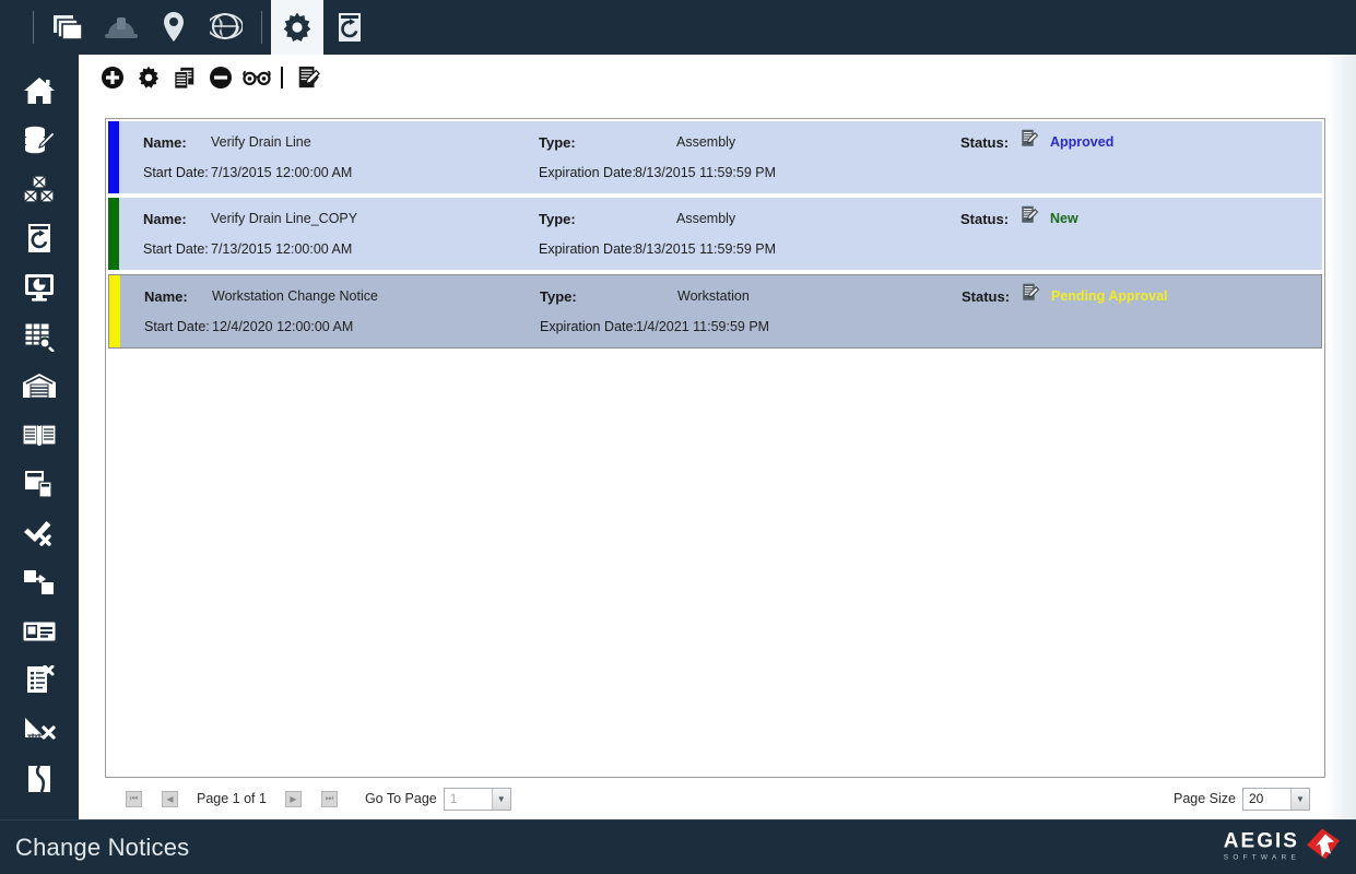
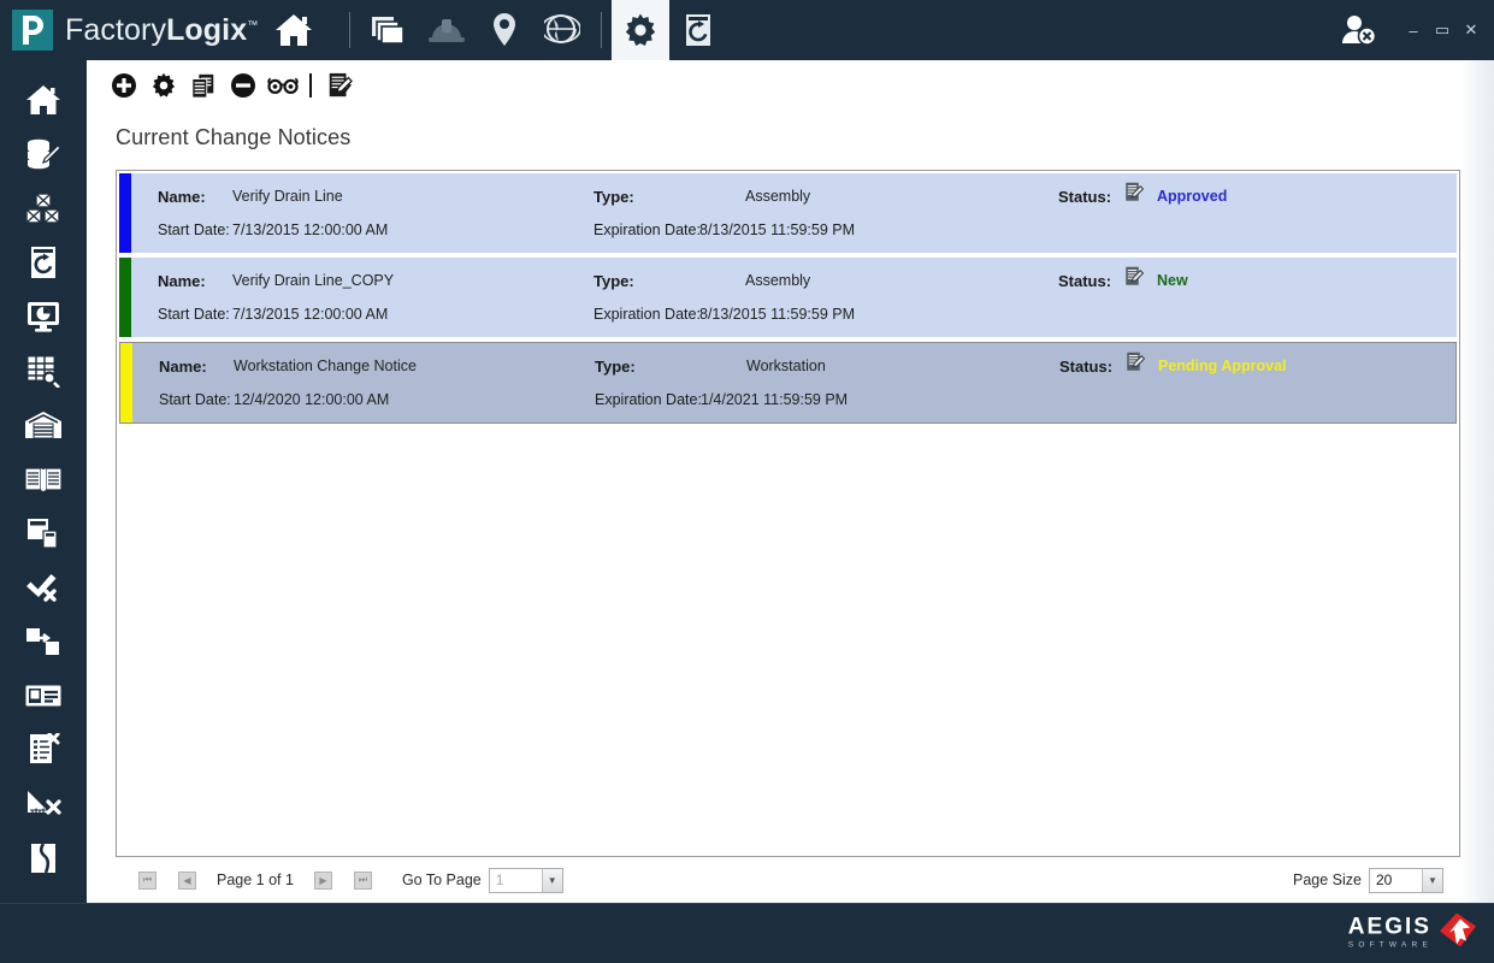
+ FactoryLogix™
+ –
+ ▭
+ ✕
+ Current Change Notices
  Name:
  Verify Drain Line
  Type:
  Assembly
  Status:
  Approved
  Start Date:
  7/13/2015 12:00:00 AM
  Expiration Date:
  8/13/2015 11:59:59 PM
  Name:
  Verify Drain Line_COPY
  Type:
  Assembly
  Status:
  New
  Start Date:
  7/13/2015 12:00:00 AM
  Expiration Date:
  8/13/2015 11:59:59 PM
  Name:
  Workstation Change Notice
  Type:
  Workstation
  Status:
  Pending Approval
  Start Date:
  12/4/2020 12:00:00 AM
  Expiration Date:
  1/4/2021 11:59:59 PM
  ⏮
  ◀
  Page 1 of 1
  ▶
  ⏭
  Go To Page
  1
  ▼
  Page Size
  20
  ▼
- Change Notices
  AEGIS
